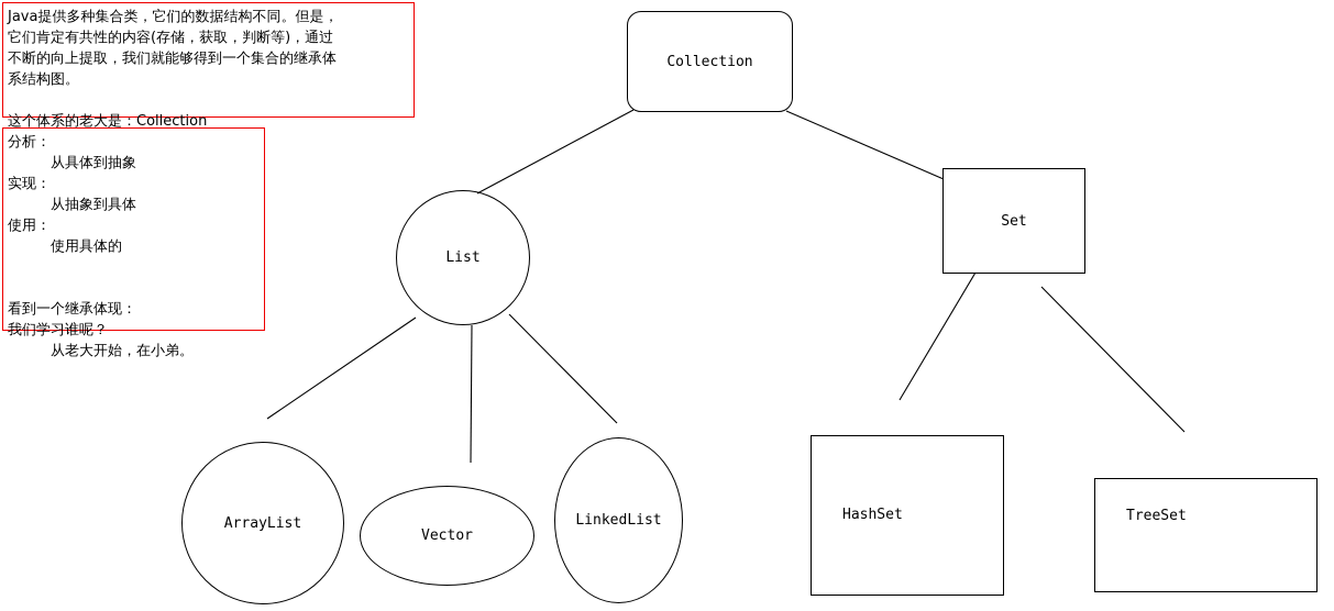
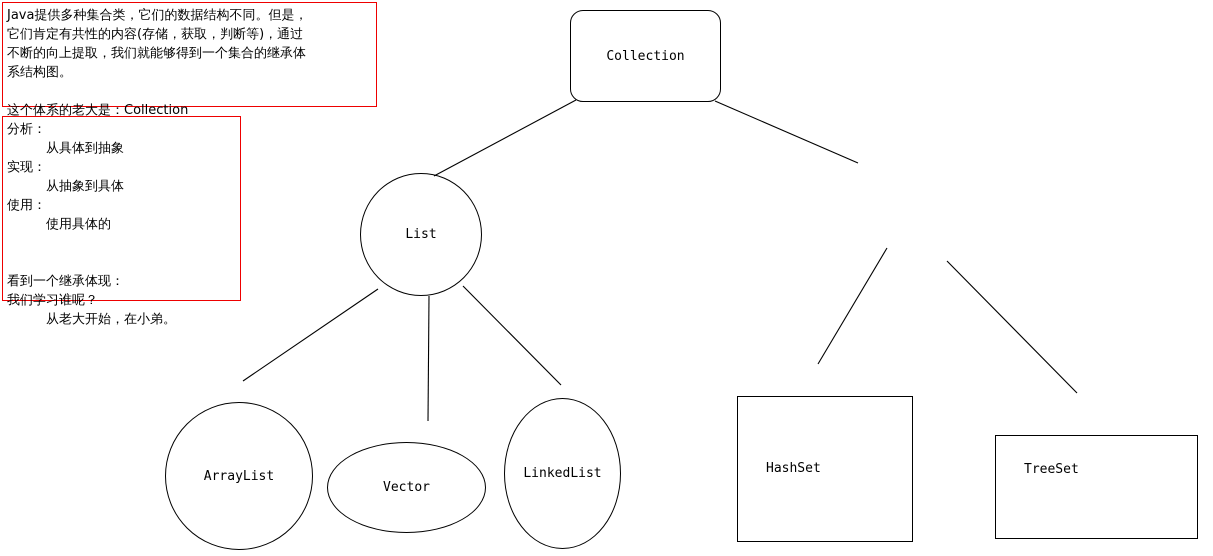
  Java提供多种集合类，它们的数据结构不同。但是，
  它们肯定有共性的内容(存储，获取，判断等)，通过
  不断的向上提取，我们就能够得到一个集合的继承体
  系结构图。
  这个体系的老大是：Collection
  分析：
  从具体到抽象
  实现：
  从抽象到具体
  使用：
  使用具体的
  看到一个继承体现：
  我们学习谁呢？
  从老大开始，在小弟。
  Collection
  List
- Set
  ArrayList
  Vector
  LinkedList
  HashSet
  TreeSet
